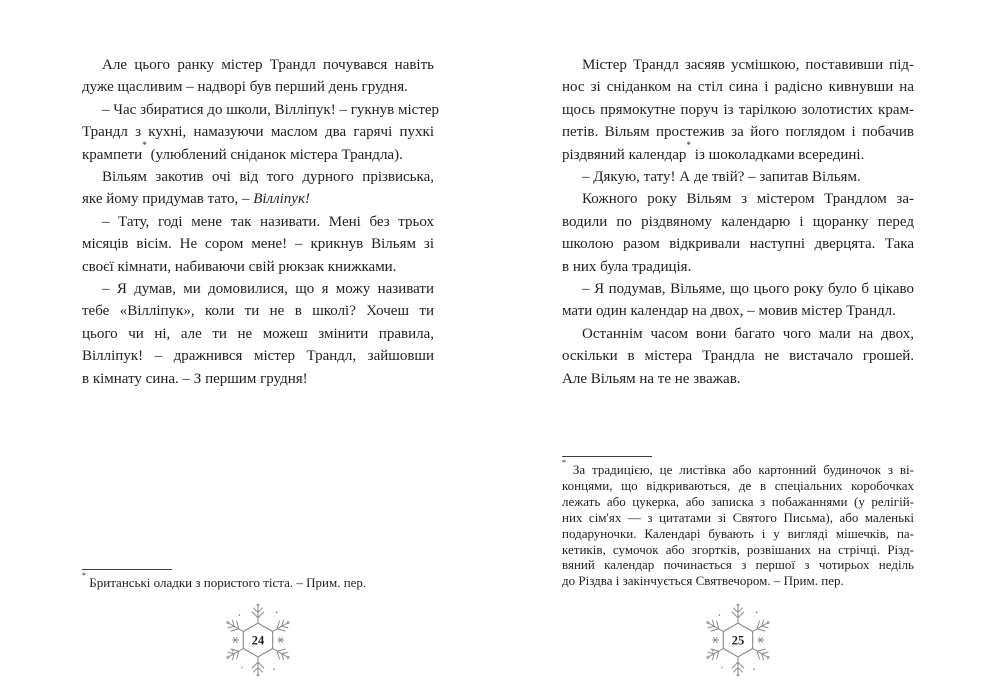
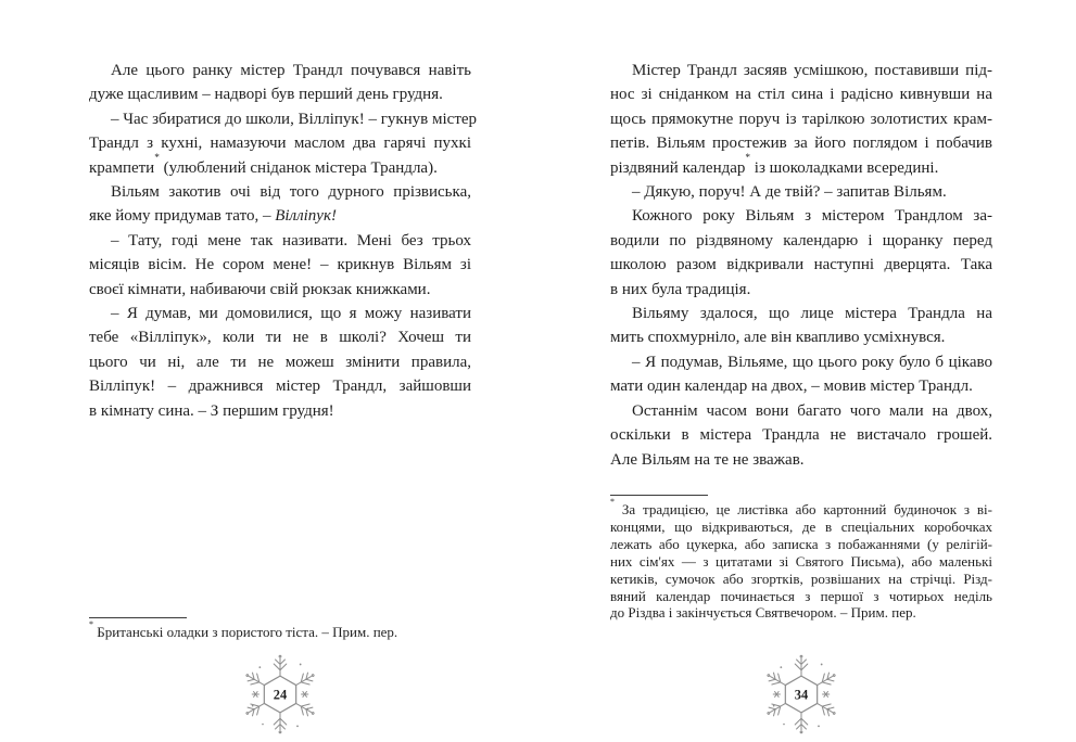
  Але цього ранку містер Трандл почувався навіть
  дуже щасливим – надворі був перший день грудня.
  – Час збиратися до школи, Вілліпук! – гукнув містер
  Трандл з кухні, намазуючи маслом два гарячі пухкі
  крампети* (улюблений сніданок містера Трандла).
  Вільям закотив очі від того дурного прізвиська,
  яке йому придумав тато, – Вілліпук!
  – Тату, годі мене так називати. Мені без трьох
  місяців вісім. Не сором мене! – крикнув Вільям зі
  своєї кімнати, набиваючи свій рюкзак книжками.
  – Я думав, ми домовилися, що я можу називати
  тебе «Вілліпук», коли ти не в школі? Хочеш ти
  цього чи ні, але ти не можеш змінити правила,
  Вілліпук! – дражнився містер Трандл, зайшовши
  в кімнату сина. – З першим грудня!
  * Британські оладки з пористого тіста. – Прим. пер.
  24
  Містер Трандл засяяв усмішкою, поставивши під-
  нос зі сніданком на стіл сина і радісно кивнувши на
  щось прямокутне поруч із тарілкою золотистих крам-
  петів. Вільям простежив за його поглядом і побачив
  різдвяний календар* із шоколадками всередині.
- – Дякую, тату! А де твій? – запитав Вільям.
+ – Дякую, поруч! А де твій? – запитав Вільям.
  Кожного року Вільям з містером Трандлом за-
  водили по різдвяному календарю і щоранку перед
  школою разом відкривали наступні дверцята. Така
  в них була традиція.
+ Вільяму здалося, що лице містера Трандла на
+ мить спохмурніло, але він квапливо усміхнувся.
  – Я подумав, Вільяме, що цього року було б цікаво
  мати один календар на двох, – мовив містер Трандл.
  Останнім часом вони багато чого мали на двох,
  оскільки в містера Трандла не вистачало грошей.
  Але Вільям на те не зважав.
  * За традицією, це листівка або картонний будиночок з ві-
  концями, що відкриваються, де в спеціальних коробочках
  лежать або цукерка, або записка з побажаннями (у релігій-
  них сім'ях — з цитатами зі Святого Письма), або маленькі
- подаруночки. Календарі бувають і у вигляді мішечків, па-
  кетиків, сумочок або згортків, розвішаних на стрічці. Різд-
  вяний календар починається з першої з чотирьох неділь
  до Різдва і закінчується Святвечором. – Прим. пер.
- 25
+ 34
